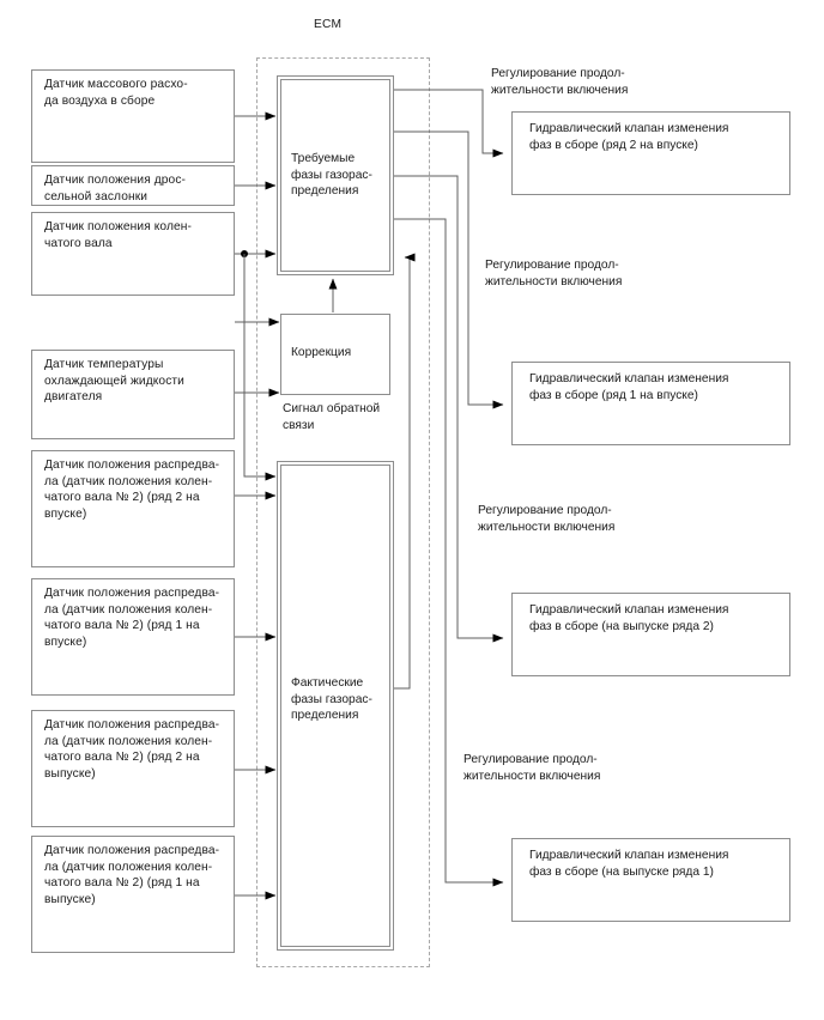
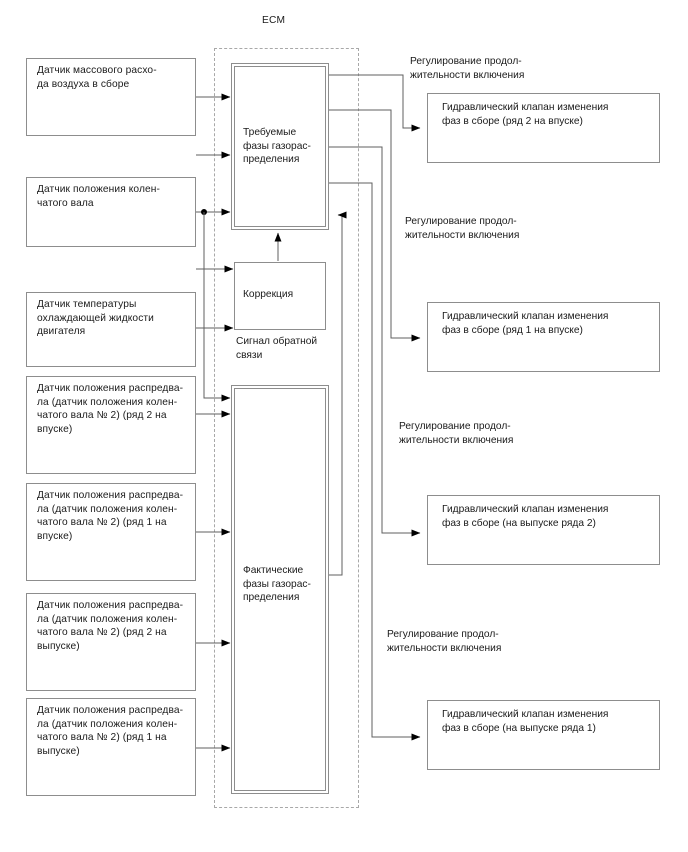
  ECM
  Датчик массового расхо-
  да воздуха в сборе
- Датчик положения дрос-
- сельной заслонки
  Датчик положения колен-
  чатого вала
  Датчик температуры
  охлаждающей жидкости
  двигателя
  Датчик положения распредва-
  ла (датчик положения колен-
  чатого вала № 2) (ряд 2 на
  впуске)
  Датчик положения распредва-
  ла (датчик положения колен-
  чатого вала № 2) (ряд 1 на
  впуске)
  Датчик положения распредва-
  ла (датчик положения колен-
  чатого вала № 2) (ряд 2 на
  выпуске)
  Датчик положения распредва-
  ла (датчик положения колен-
  чатого вала № 2) (ряд 1 на
  выпуске)
  Требуемые
  фазы газорас-
  пределения
  Коррекция
  Сигнал обратной
  связи
  Фактические
  фазы газорас-
  пределения
  Регулирование продол-
  жительности включения
  Регулирование продол-
  жительности включения
  Регулирование продол-
  жительности включения
  Регулирование продол-
  жительности включения
  Гидравлический клапан изменения
  фаз в сборе (ряд 2 на впуске)
  Гидравлический клапан изменения
  фаз в сборе (ряд 1 на впуске)
  Гидравлический клапан изменения
  фаз в сборе (на выпуске ряда 2)
  Гидравлический клапан изменения
  фаз в сборе (на выпуске ряда 1)
